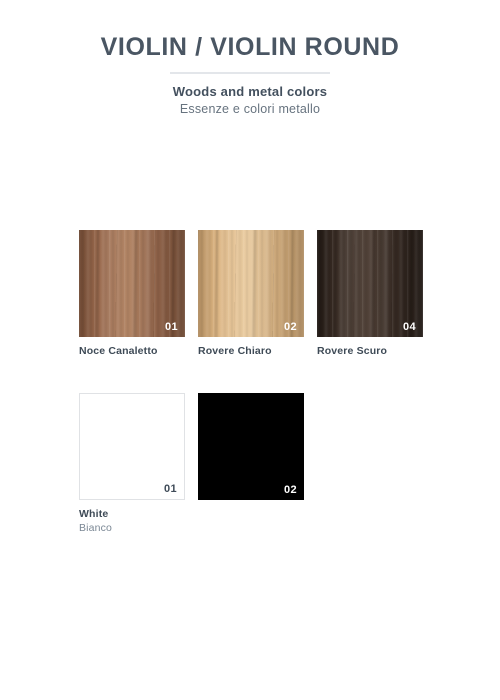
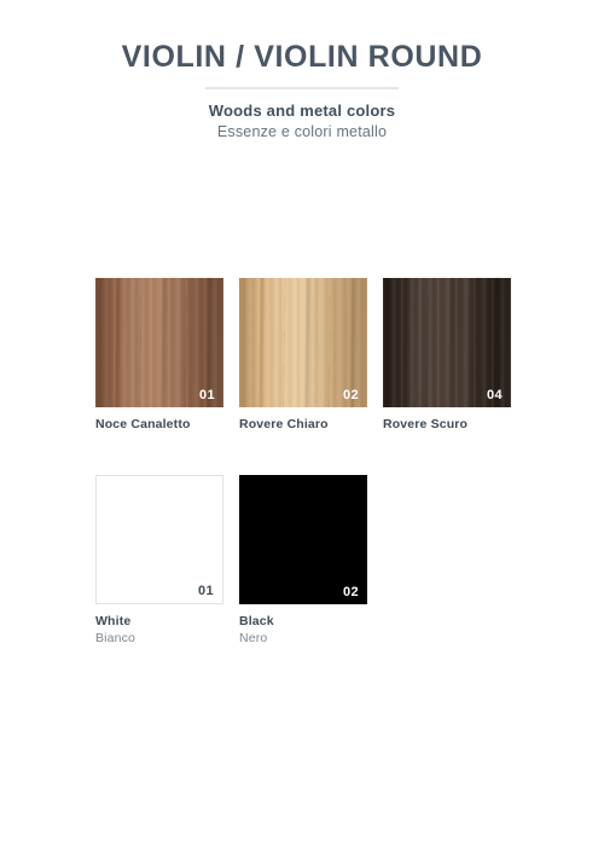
  VIOLIN / VIOLIN ROUND
  Woods and metal colors
  Essenze e colori metallo
  01
  Noce Canaletto
  02
  Rovere Chiaro
  04
  Rovere Scuro
  01
  White
  Bianco
  02
+ Black
+ Nero
